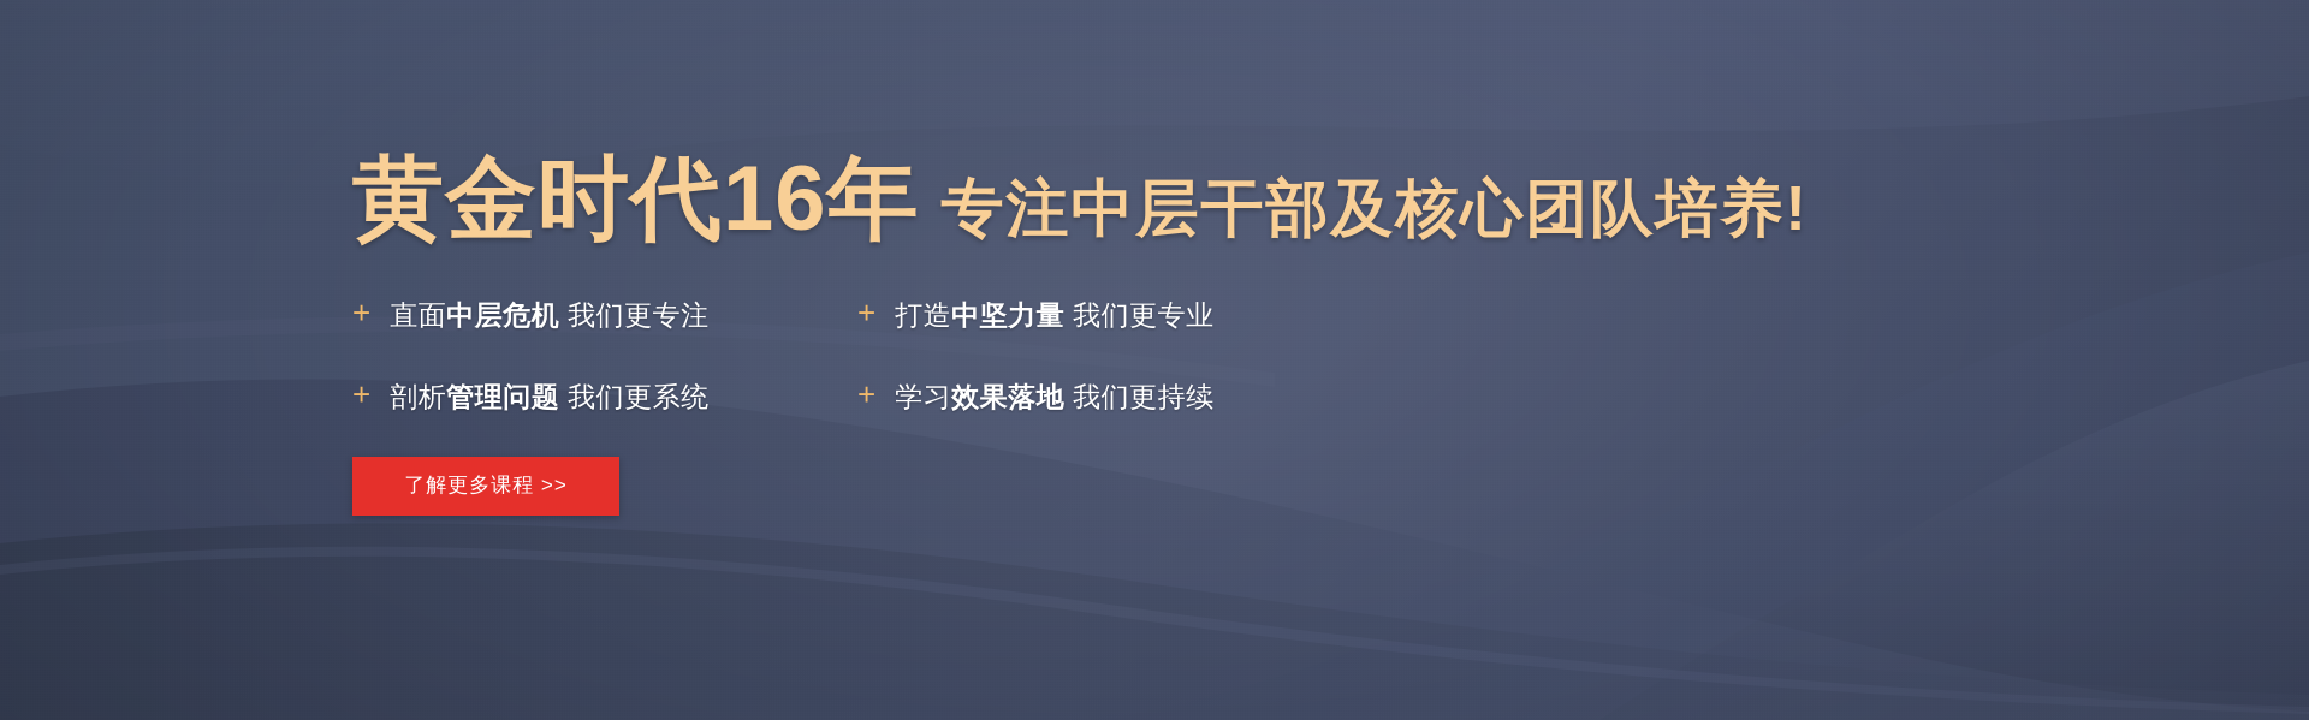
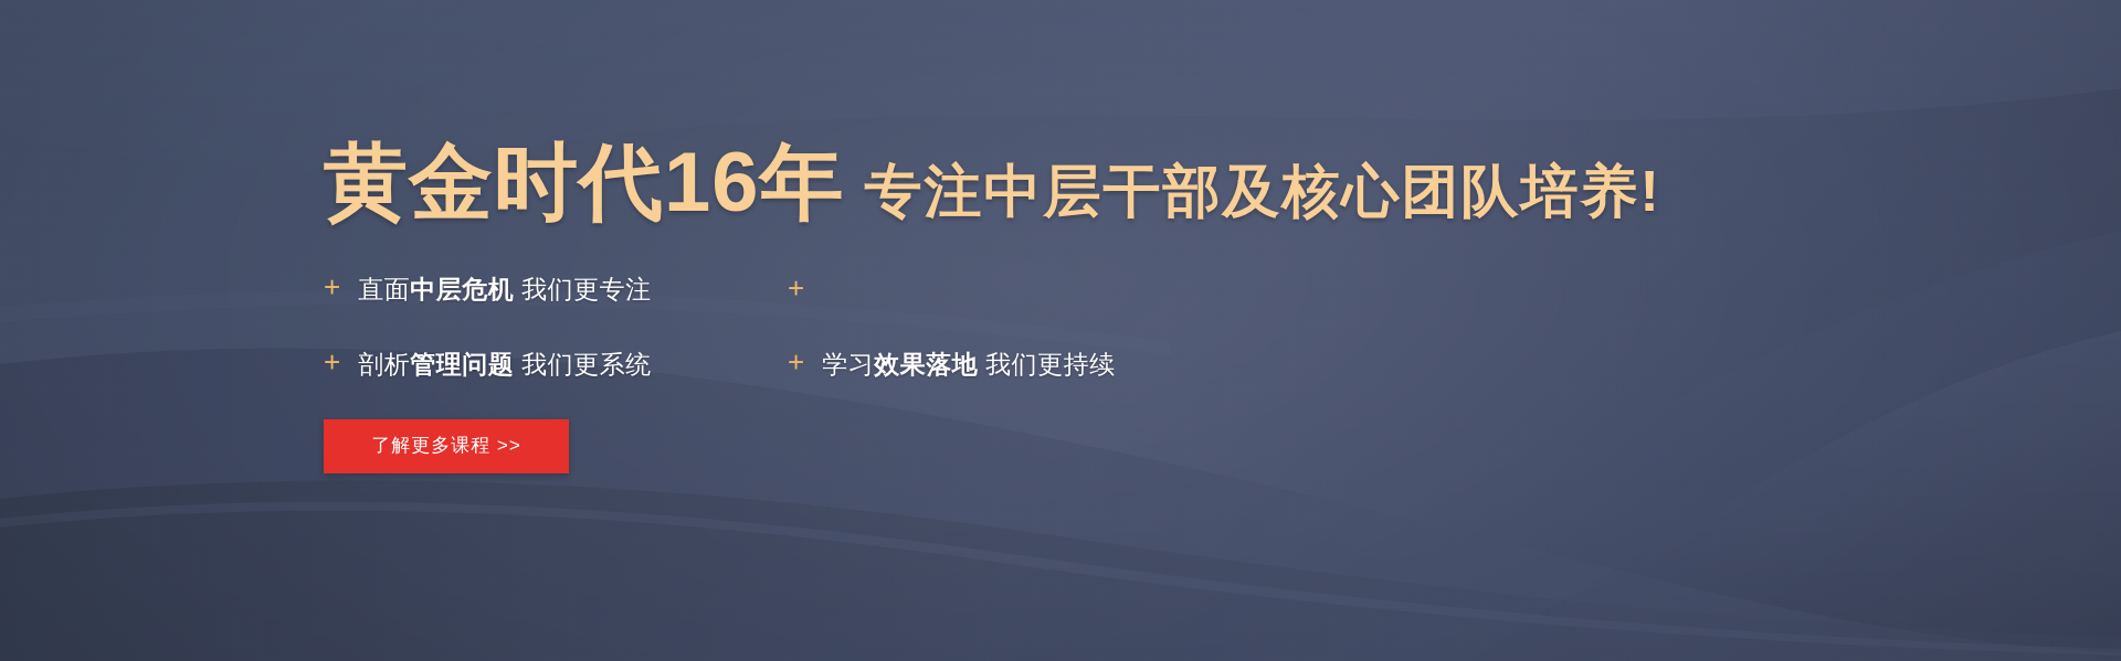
  黄金时代16年 专注中层干部及核心团队培养!
  +
  直面中层危机 我们更专注
  +
- 打造中坚力量 我们更专业
  +
  剖析管理问题 我们更系统
  +
  学习效果落地 我们更持续
  了解更多课程 >>
